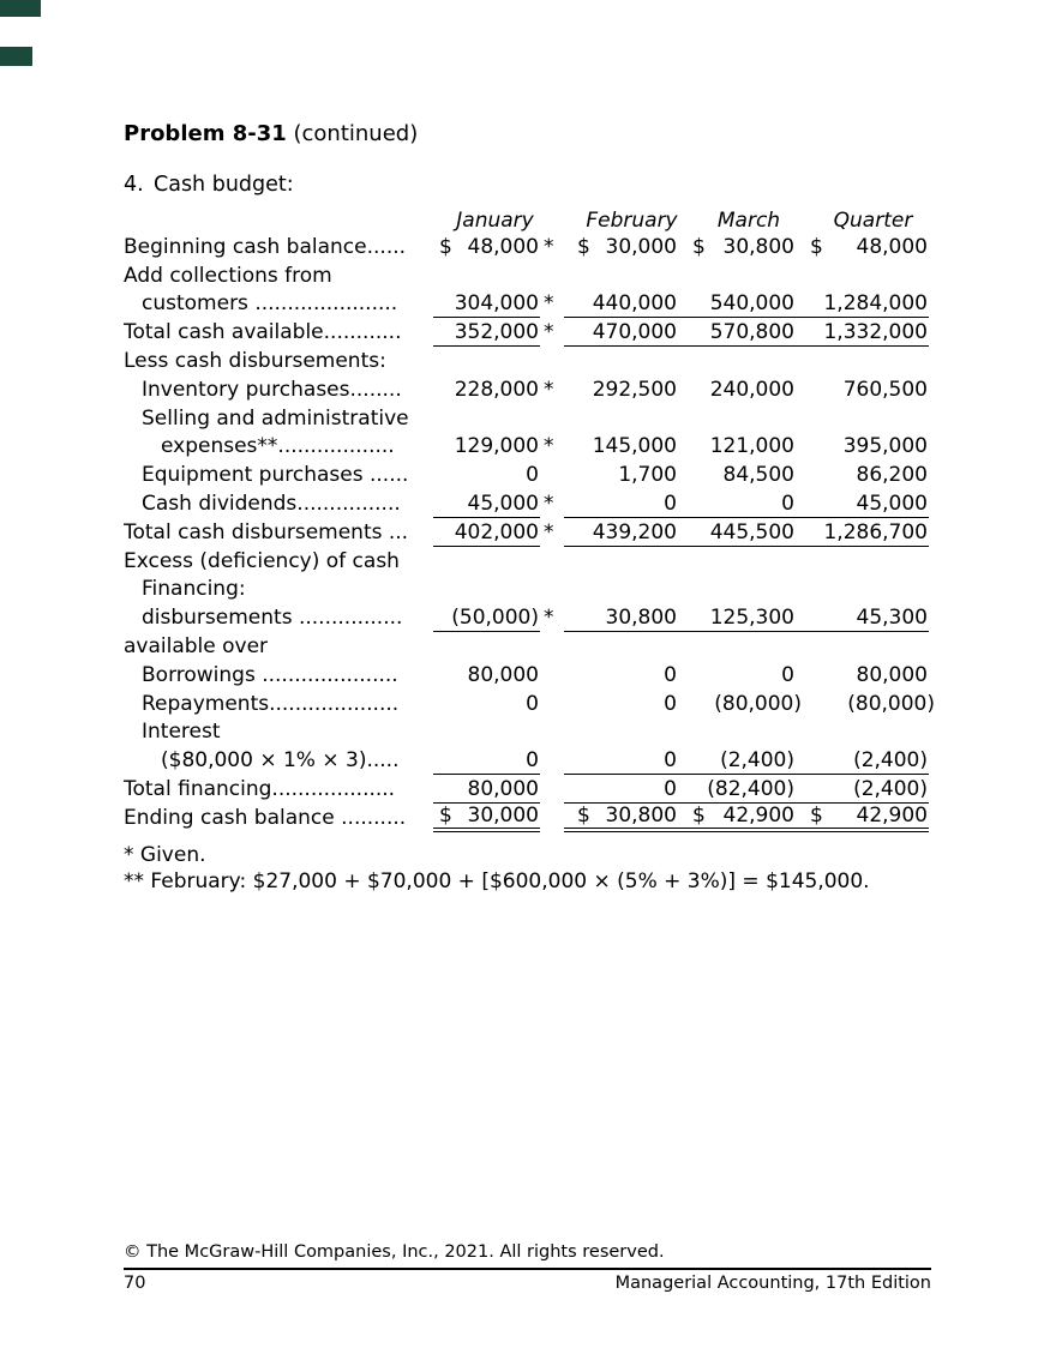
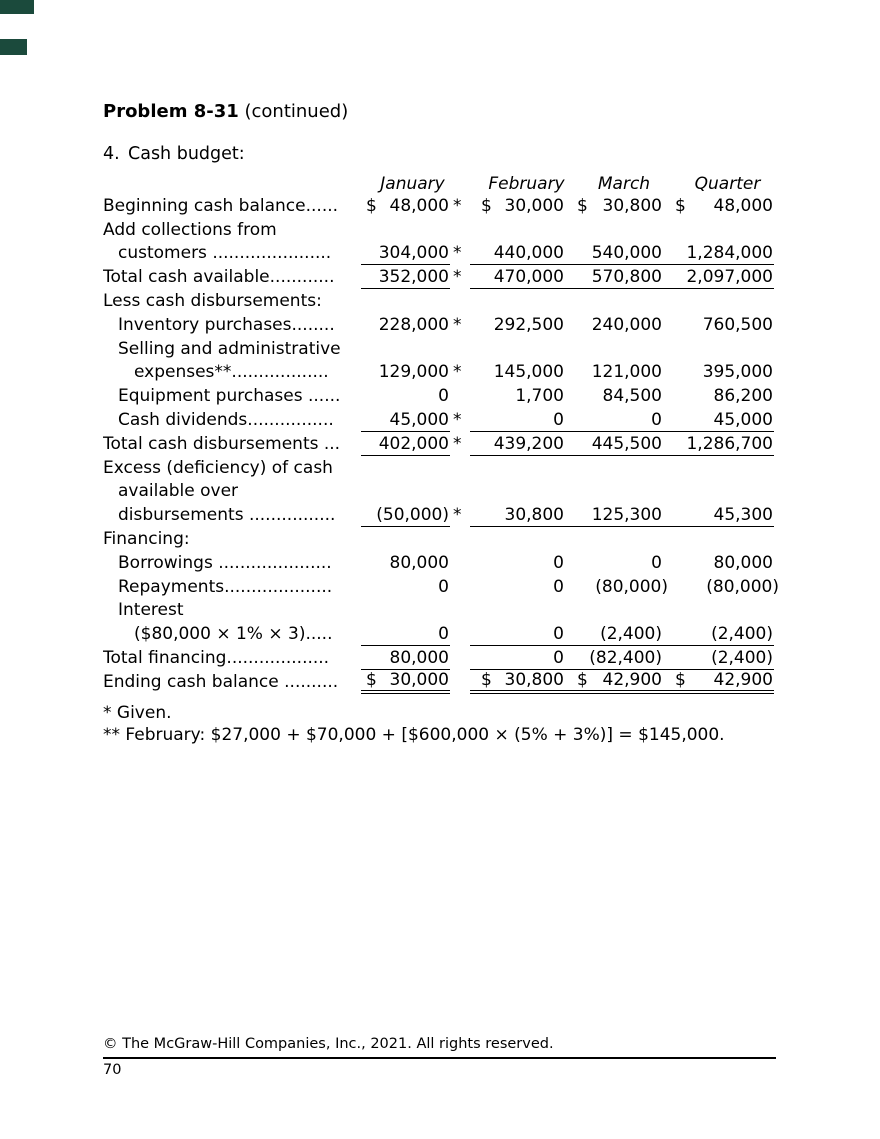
  Problem 8-31 (continued)
  4. Cash budget:
  January
  February
  March
  Quarter
  Beginning cash balance......
  $
  48,000
  *
  $
  30,000
  $
  30,800
  $
  48,000
  Add collections from
  customers ......................
  304,000
  *
  440,000
  540,000
  1,284,000
  Total cash available............
  352,000
  *
  470,000
  570,800
- 1,332,000
+ 2,097,000
  Less cash disbursements:
  Inventory purchases........
  228,000
  *
  292,500
  240,000
  760,500
  Selling and administrative
  expenses**..................
  129,000
  *
  145,000
  121,000
  395,000
  Equipment purchases ......
  0
  1,700
  84,500
  86,200
  Cash dividends................
  45,000
  *
  0
  0
  45,000
  Total cash disbursements ...
  402,000
  *
  439,200
  445,500
  1,286,700
  Excess (deficiency) of cash
- Financing:
+ available over
  disbursements ................
  (50,000)
  *
  30,800
  125,300
  45,300
- available over
+ Financing:
  Borrowings .....................
  80,000
  0
  0
  80,000
  Repayments....................
  0
  0
  (80,000)
  (80,000)
  Interest
  ($80,000 × 1% × 3).....
  0
  0
  (2,400)
  (2,400)
  Total financing...................
  80,000
  0
  (82,400)
  (2,400)
  Ending cash balance ..........
  $
  30,000
  $
  30,800
  $
  42,900
  $
  42,900
  * Given.
  ** February: $27,000 + $70,000 + [$600,000 × (5% + 3%)] = $145,000.
  © The McGraw-Hill Companies, Inc., 2021. All rights reserved.
  70
- Managerial Accounting, 17th Edition
